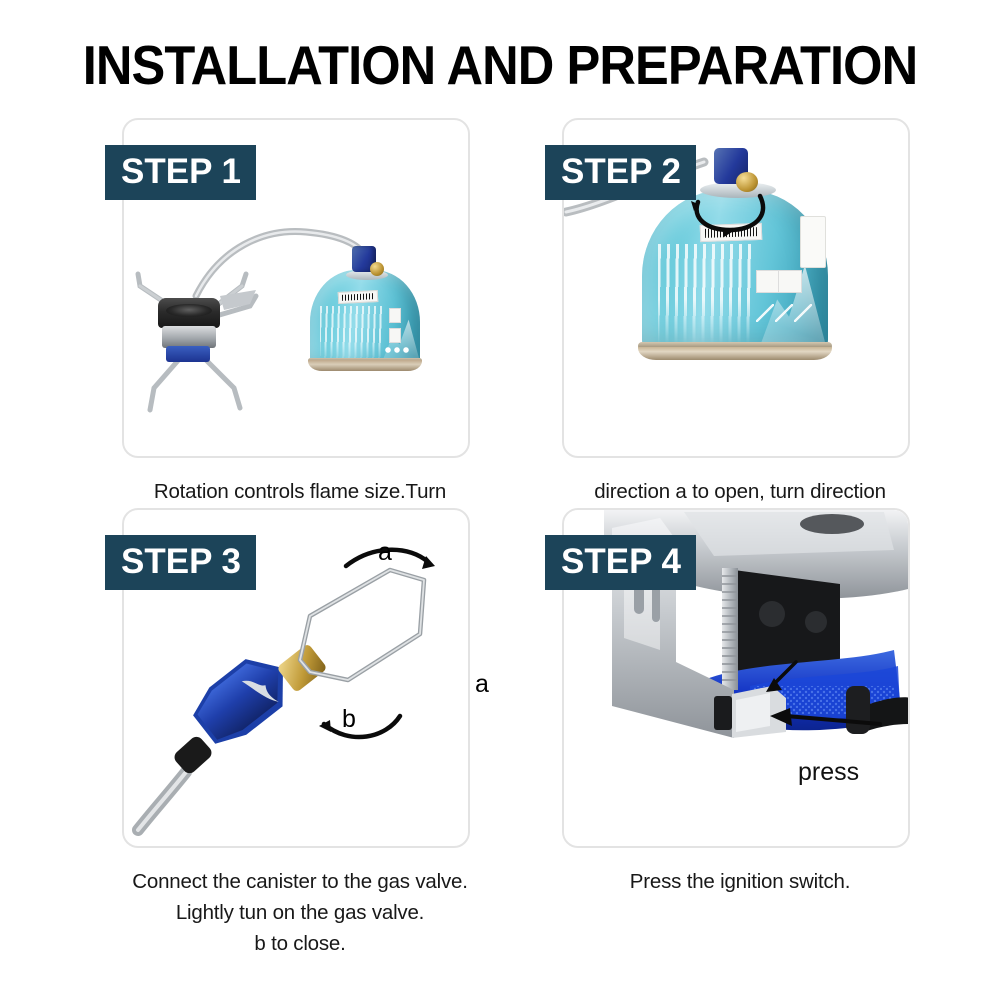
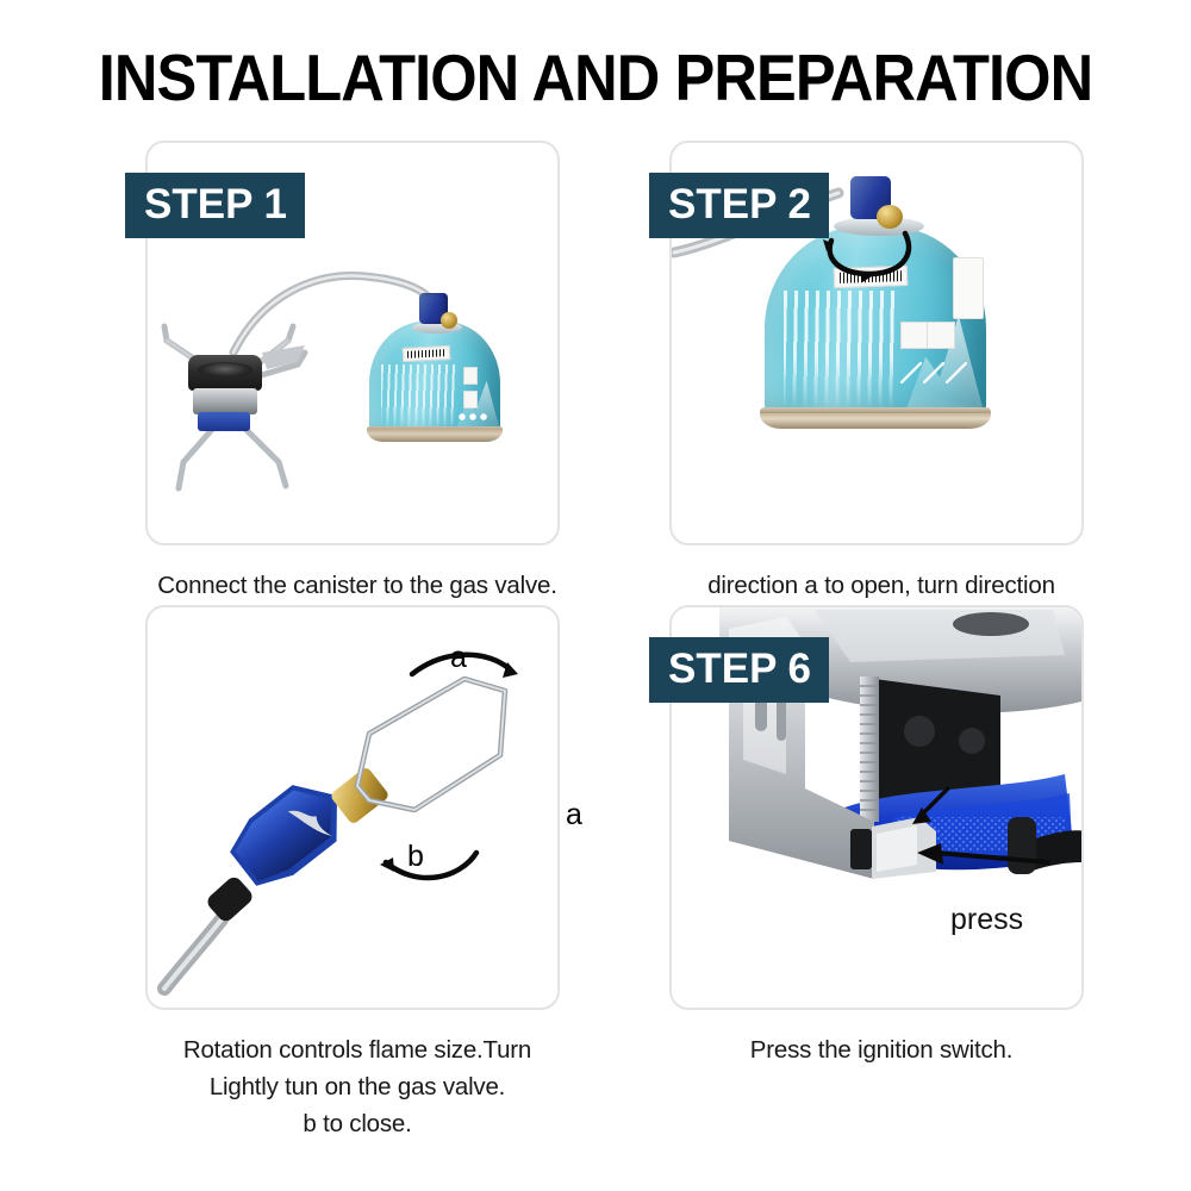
  INSTALLATION AND PREPARATION
  STEP 1
- Rotation controls flame size.Turn
+ Connect the canister to the gas valve.
  STEP 2
  direction a to open, turn direction
- STEP 3
  a
- Connect the canister to the gas valve.
+ Rotation controls flame size.Turn
  Lightly tun on the gas valve.
  b to close.
- STEP 4
+ STEP 6
  Press the ignition switch.
  a
  b
  press
